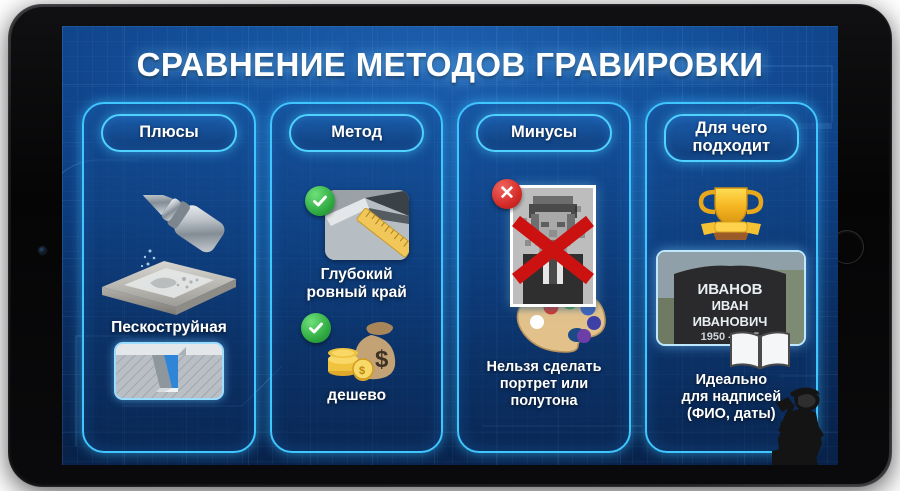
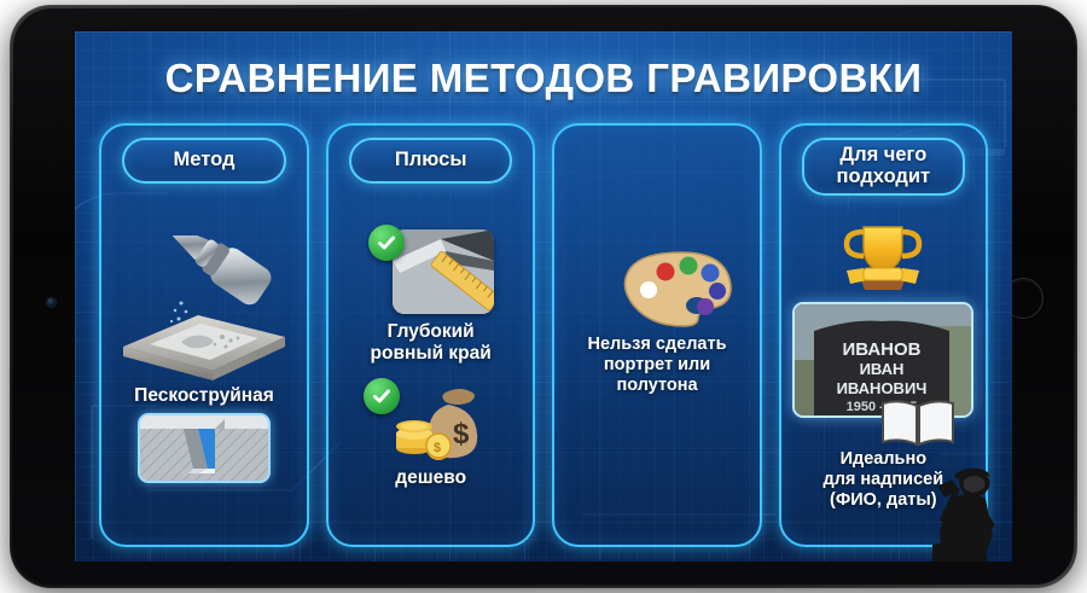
  СРАВНЕНИЕ МЕТОДОВ ГРАВИРОВКИ
- Плюсы
+ Метод
  Пескоструйная
- Метод
+ Плюсы
  Глубокий
  ровный край
  $
  $
  дешево
- Минусы
- ✕
  Нельзя сделать
  портрет или
  полутона
  Для чего
  подходит
  ИВАНОВ
  ИВАН
  ИВАНОВИЧ
  Идеально
  для надписей
  (ФИО, даты)
